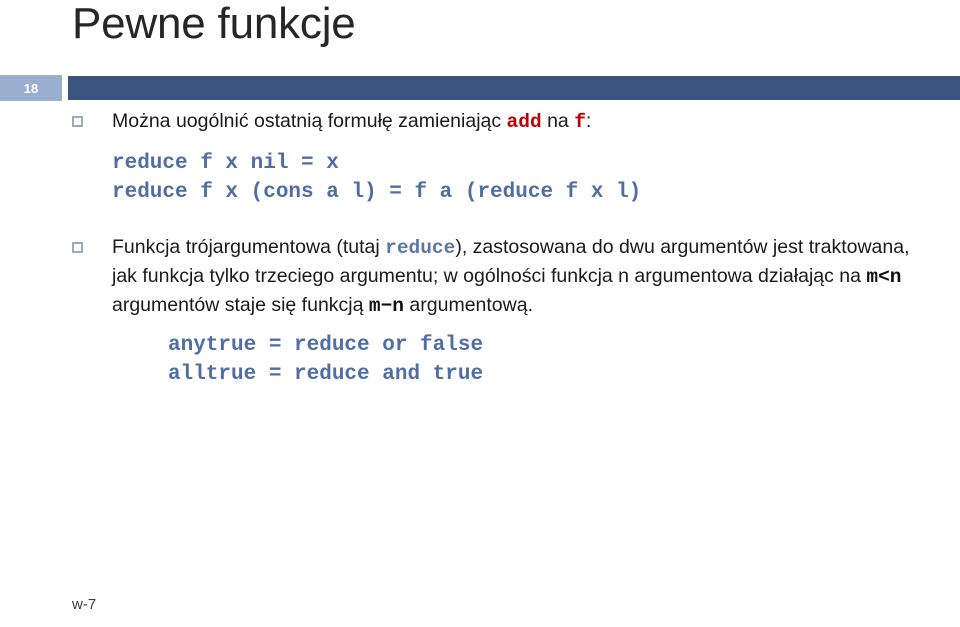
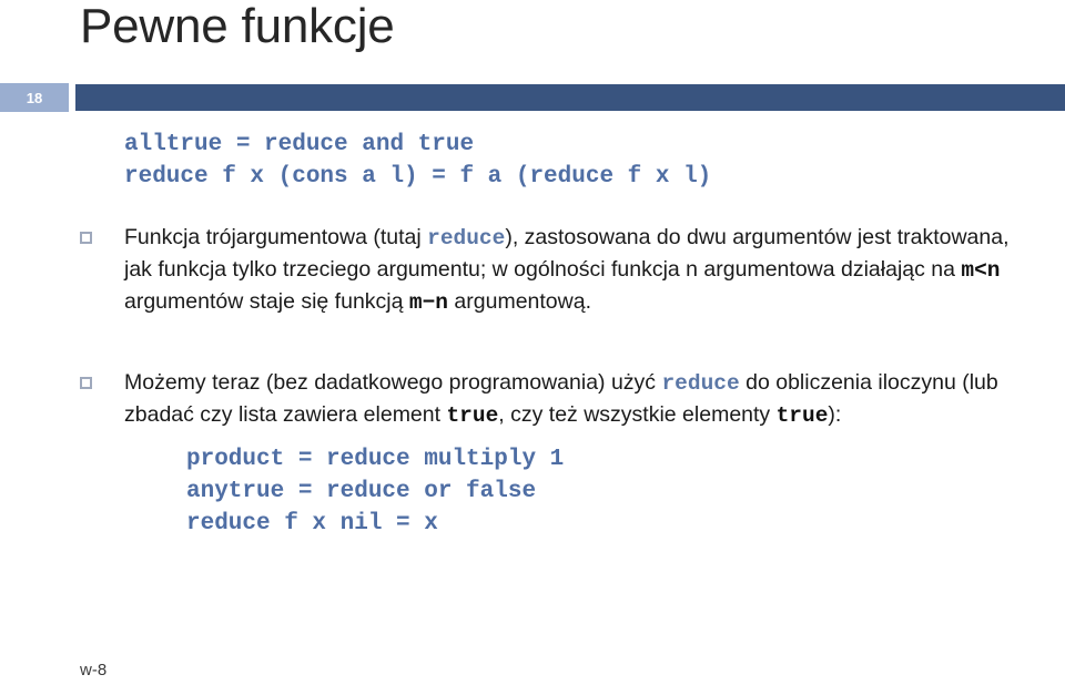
  Pewne funkcje
  18
- Można uogólnić ostatnią formułę zamieniając add na f:
- reduce f x nil = x
+ alltrue = reduce and true
  reduce f x (cons a l) = f a (reduce f x l)
  Funkcja trójargumentowa (tutaj reduce), zastosowana do dwu argumentów jest traktowana, jak funkcja tylko trzeciego argumentu; w ogólności funkcja n argumentowa działając na m<n argumentów staje się funkcją m−n argumentową.
+ Możemy teraz (bez dadatkowego programowania) użyć reduce do obliczenia iloczynu (lub zbadać czy lista zawiera element true, czy też wszystkie elementy true):
+ product = reduce multiply 1
  anytrue = reduce or false
- alltrue = reduce and true
+ reduce f x nil = x
- w-7
+ w-8
